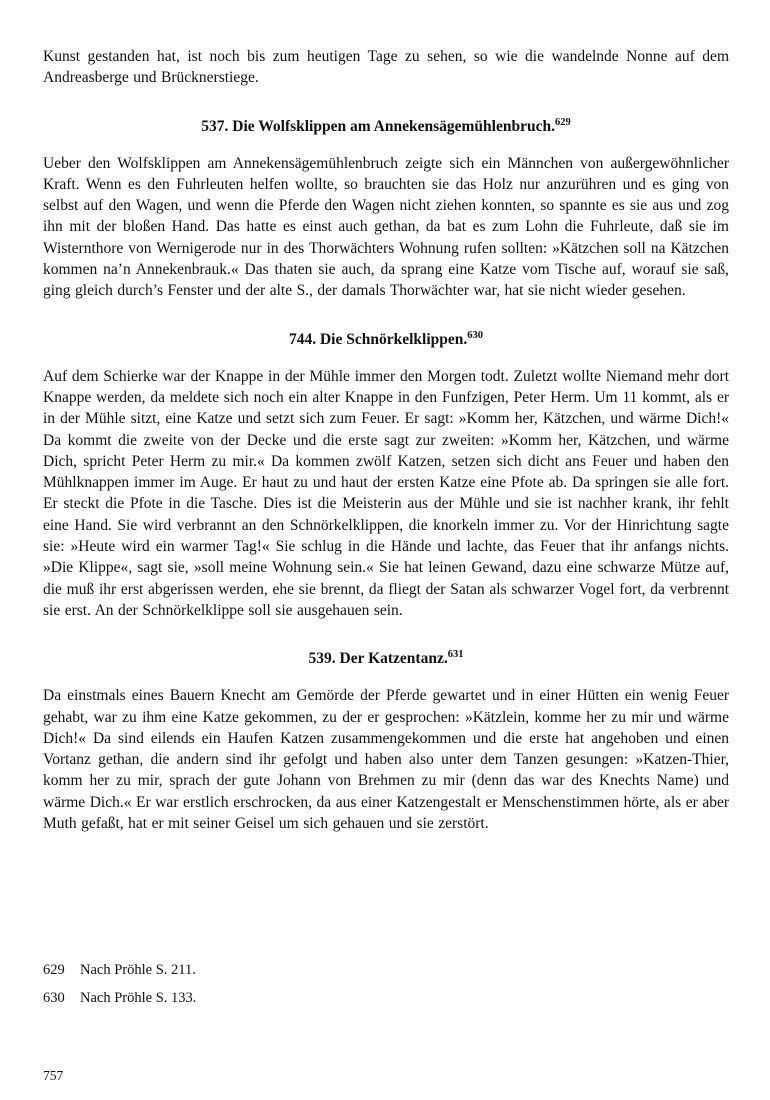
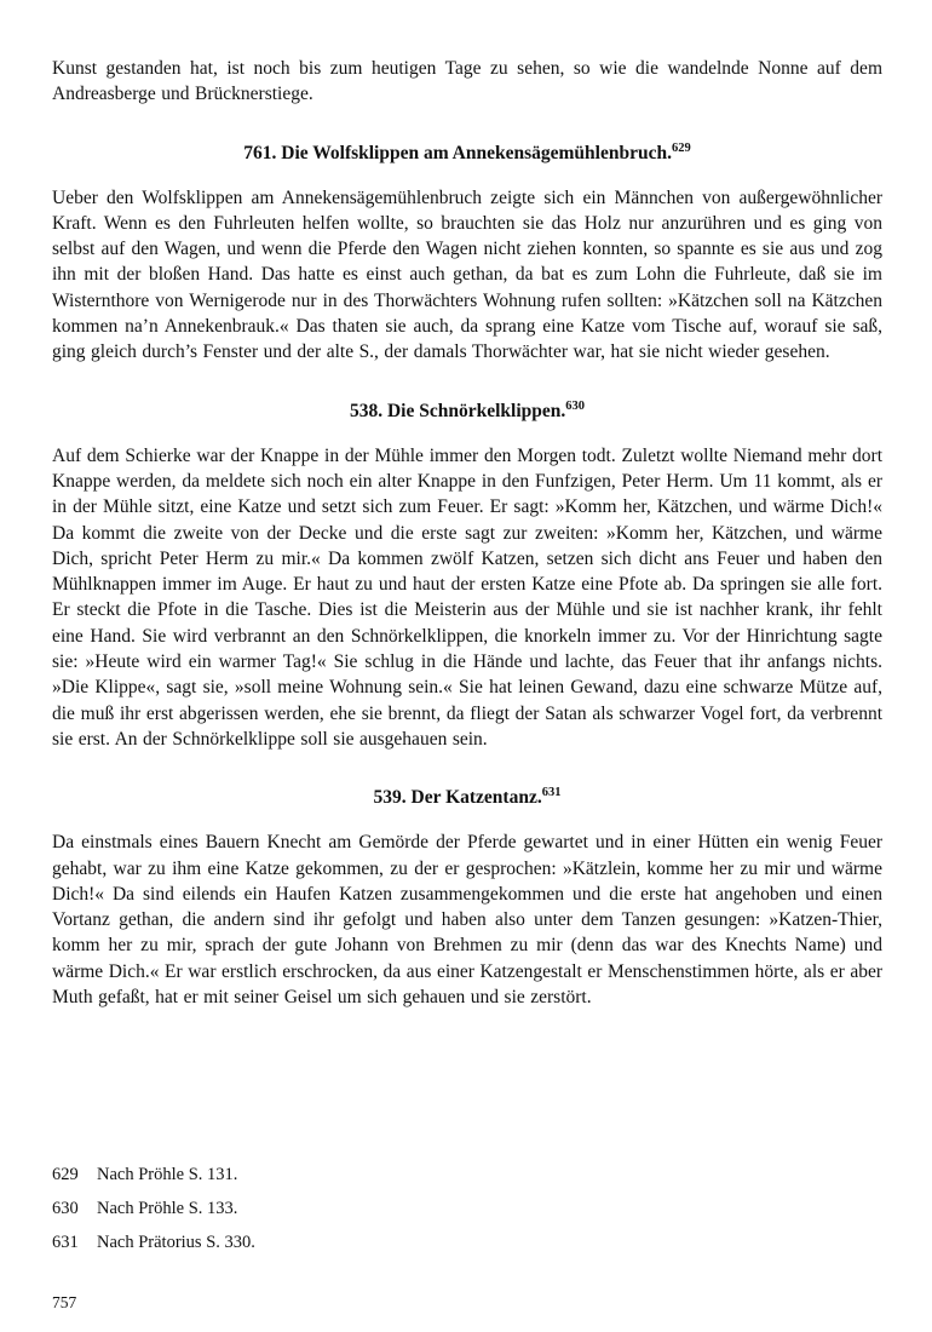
  Kunst gestanden hat, ist noch bis zum heutigen Tage zu sehen, so wie die wandelnde Nonne auf dem Andreasberge und Brücknerstiege.
- 537. Die Wolfsklippen am Annekensägemühlenbruch.629
+ 761. Die Wolfsklippen am Annekensägemühlenbruch.629
  Ueber den Wolfsklippen am Annekensägemühlenbruch zeigte sich ein Männchen von außergewöhnlicher Kraft. Wenn es den Fuhrleuten helfen wollte, so brauchten sie das Holz nur anzurühren und es ging von selbst auf den Wagen, und wenn die Pferde den Wagen nicht ziehen konnten, so spannte es sie aus und zog ihn mit der bloßen Hand. Das hatte es einst auch gethan, da bat es zum Lohn die Fuhrleute, daß sie im Wisternthore von Wernigerode nur in des Thorwächters Wohnung rufen sollten: »Kätzchen soll na Kätzchen kommen na’n Annekenbrauk.« Das thaten sie auch, da sprang eine Katze vom Tische auf, worauf sie saß, ging gleich durch’s Fenster und der alte S., der damals Thorwächter war, hat sie nicht wieder gesehen.
- 744. Die Schnörkelklippen.630
+ 538. Die Schnörkelklippen.630
  Auf dem Schierke war der Knappe in der Mühle immer den Morgen todt. Zuletzt wollte Niemand mehr dort Knappe werden, da meldete sich noch ein alter Knappe in den Funfzigen, Peter Herm. Um 11 kommt, als er in der Mühle sitzt, eine Katze und setzt sich zum Feuer. Er sagt: »Komm her, Kätzchen, und wärme Dich!« Da kommt die zweite von der Decke und die erste sagt zur zweiten: »Komm her, Kätzchen, und wärme Dich, spricht Peter Herm zu mir.« Da kommen zwölf Katzen, setzen sich dicht ans Feuer und haben den Mühlknappen immer im Auge. Er haut zu und haut der ersten Katze eine Pfote ab. Da springen sie alle fort. Er steckt die Pfote in die Tasche. Dies ist die Meisterin aus der Mühle und sie ist nachher krank, ihr fehlt eine Hand. Sie wird verbrannt an den Schnörkelklippen, die knorkeln immer zu. Vor der Hinrichtung sagte sie: »Heute wird ein warmer Tag!« Sie schlug in die Hände und lachte, das Feuer that ihr anfangs nichts. »Die Klippe«, sagt sie, »soll meine Wohnung sein.« Sie hat leinen Gewand, dazu eine schwarze Mütze auf, die muß ihr erst abgerissen werden, ehe sie brennt, da fliegt der Satan als schwarzer Vogel fort, da verbrennt sie erst. An der Schnörkelklippe soll sie ausgehauen sein.
  539. Der Katzentanz.631
  Da einstmals eines Bauern Knecht am Gemörde der Pferde gewartet und in einer Hütten ein wenig Feuer gehabt, war zu ihm eine Katze gekommen, zu der er gesprochen: »Kätzlein, komme her zu mir und wärme Dich!« Da sind eilends ein Haufen Katzen zusammengekommen und die erste hat angehoben und einen Vortanz gethan, die andern sind ihr gefolgt und haben also unter dem Tanzen gesungen: »Katzen-Thier, komm her zu mir, sprach der gute Johann von Brehmen zu mir (denn das war des Knechts Name) und wärme Dich.« Er war erstlich erschrocken, da aus einer Katzengestalt er Menschenstimmen hörte, als er aber Muth gefaßt, hat er mit seiner Geisel um sich gehauen und sie zerstört.
- 629 Nach Pröhle S. 211.
+ 629 Nach Pröhle S. 131.
  630 Nach Pröhle S. 133.
+ 631 Nach Prätorius S. 330.
  757
